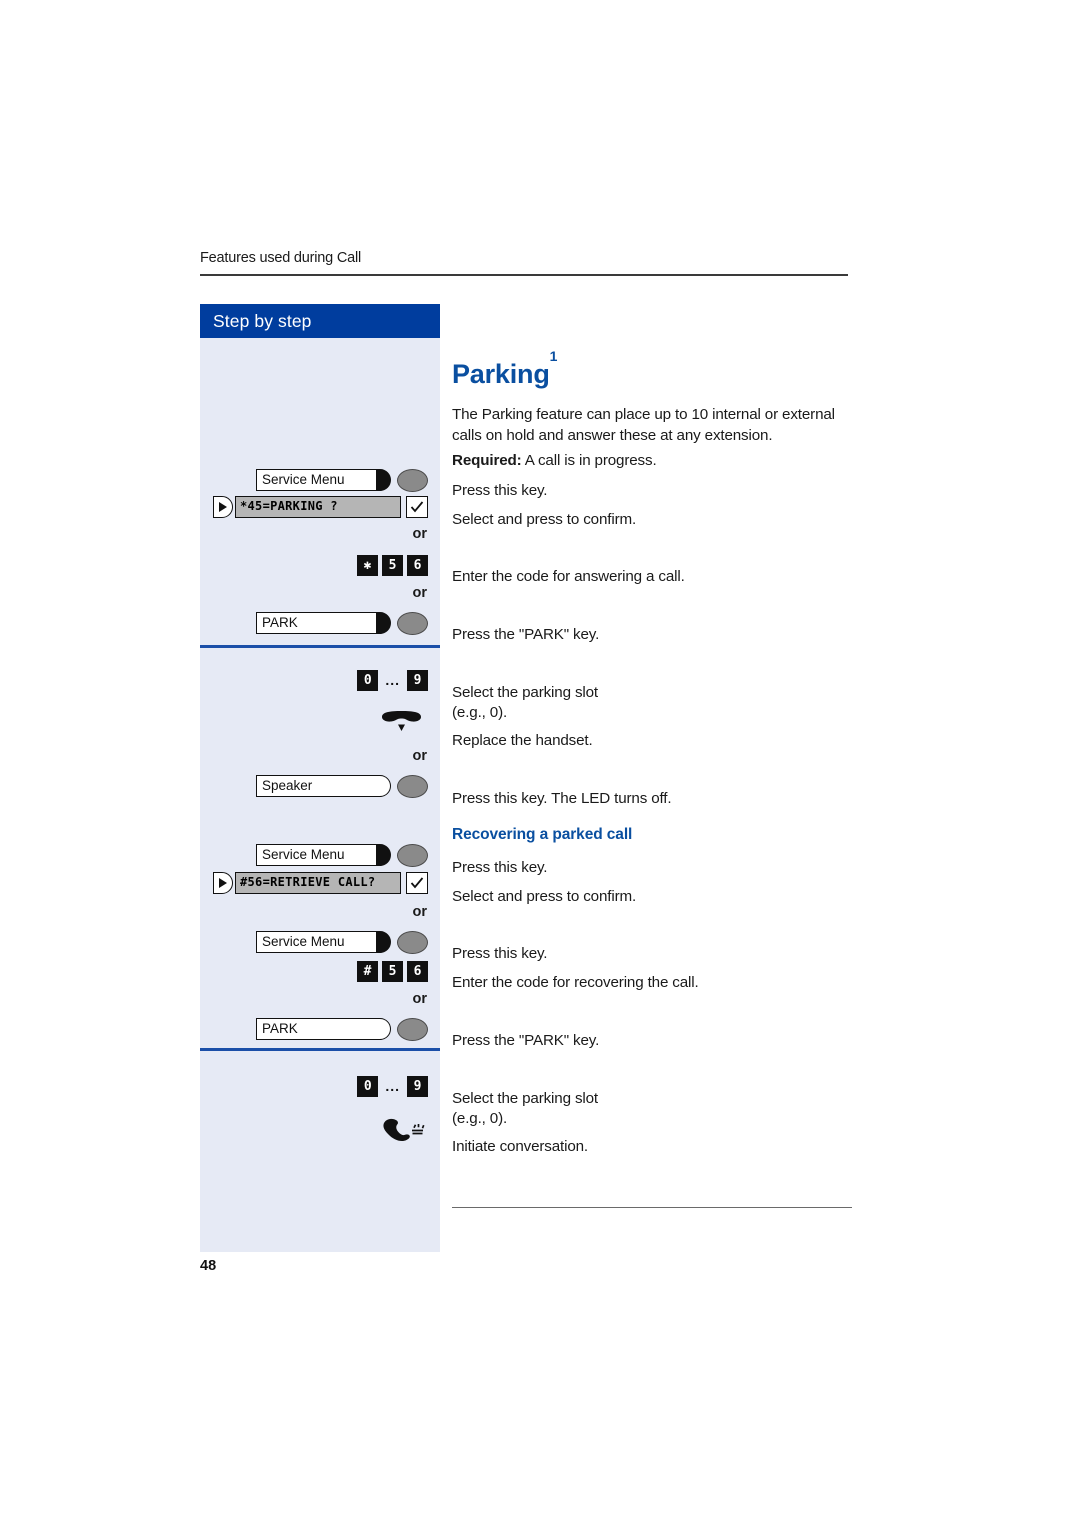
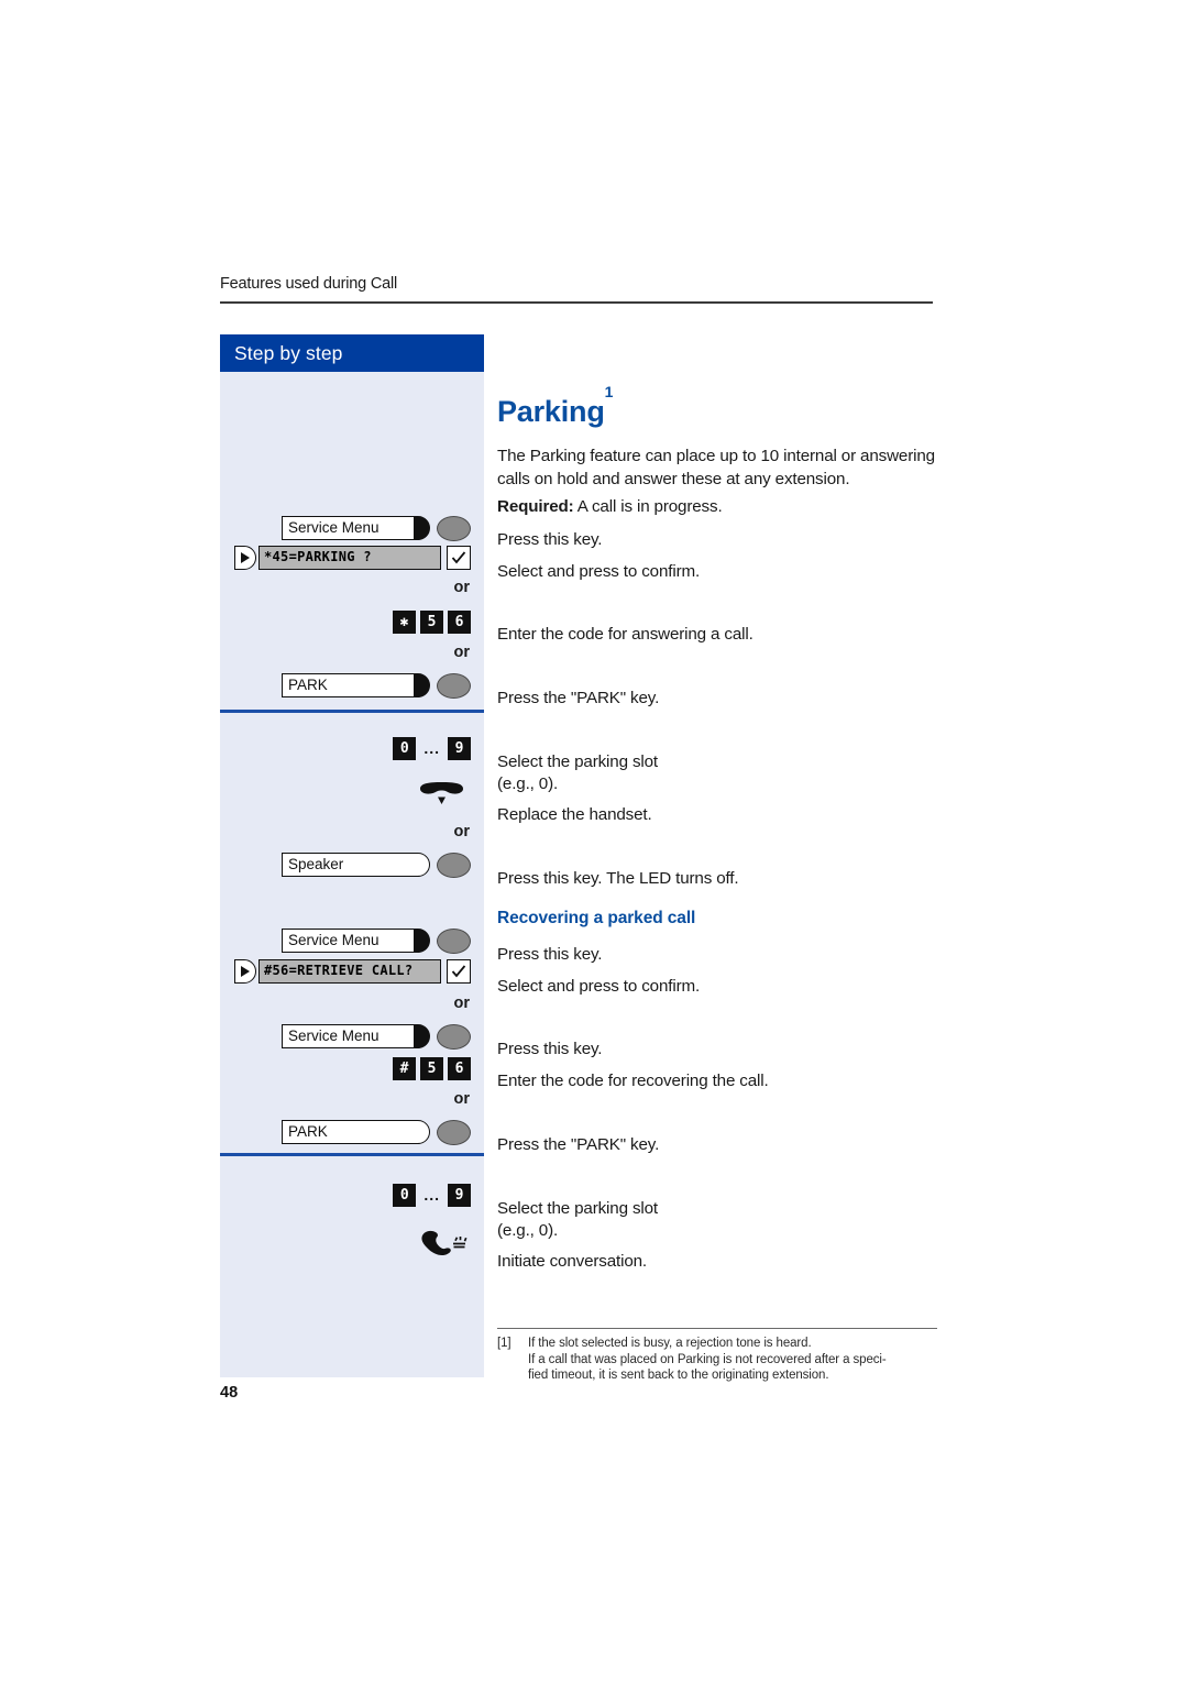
  Features used during Call
  Step by step
  Service Menu
  *45=PARKING ?
  or
  ✱
  5
  6
  or
  PARK
  0
  ...
  9
  or
  Speaker
  Service Menu
  #56=RETRIEVE CALL?
  or
  Service Menu
  #
  5
  6
  or
  PARK
  0
  ...
  9
  Parking1
- The Parking feature can place up to 10 internal or external calls on hold and answer these at any extension.
+ The Parking feature can place up to 10 internal or answering calls on hold and answer these at any extension.
  Required: A call is in progress.
  Press this key.
  Select and press to confirm.
  Enter the code for answering a call.
  Press the "PARK" key.
  Select the parking slot
  (e.g., 0).
  Replace the handset.
  Press this key. The LED turns off.
  Recovering a parked call
  Press this key.
  Select and press to confirm.
  Press this key.
  Enter the code for recovering the call.
  Press the "PARK" key.
  Select the parking slot
  (e.g., 0).
  Initiate conversation.
+ [1]
+ If the slot selected is busy, a rejection tone is heard.
+ If a call that was placed on Parking is not recovered after a speci-
+ fied timeout, it is sent back to the originating extension.
  48
